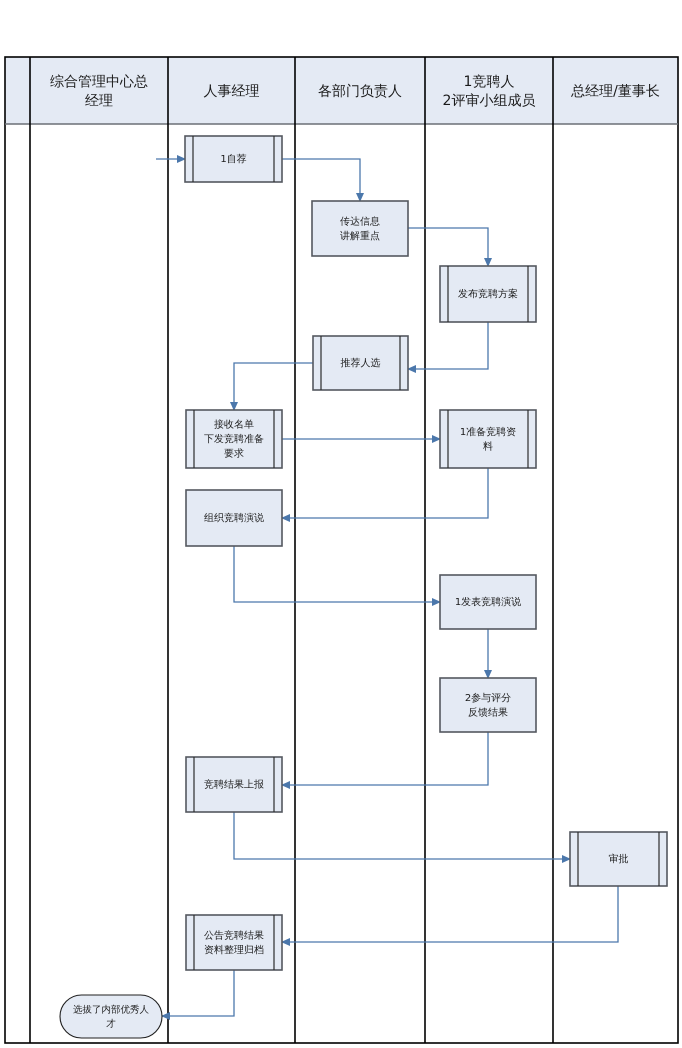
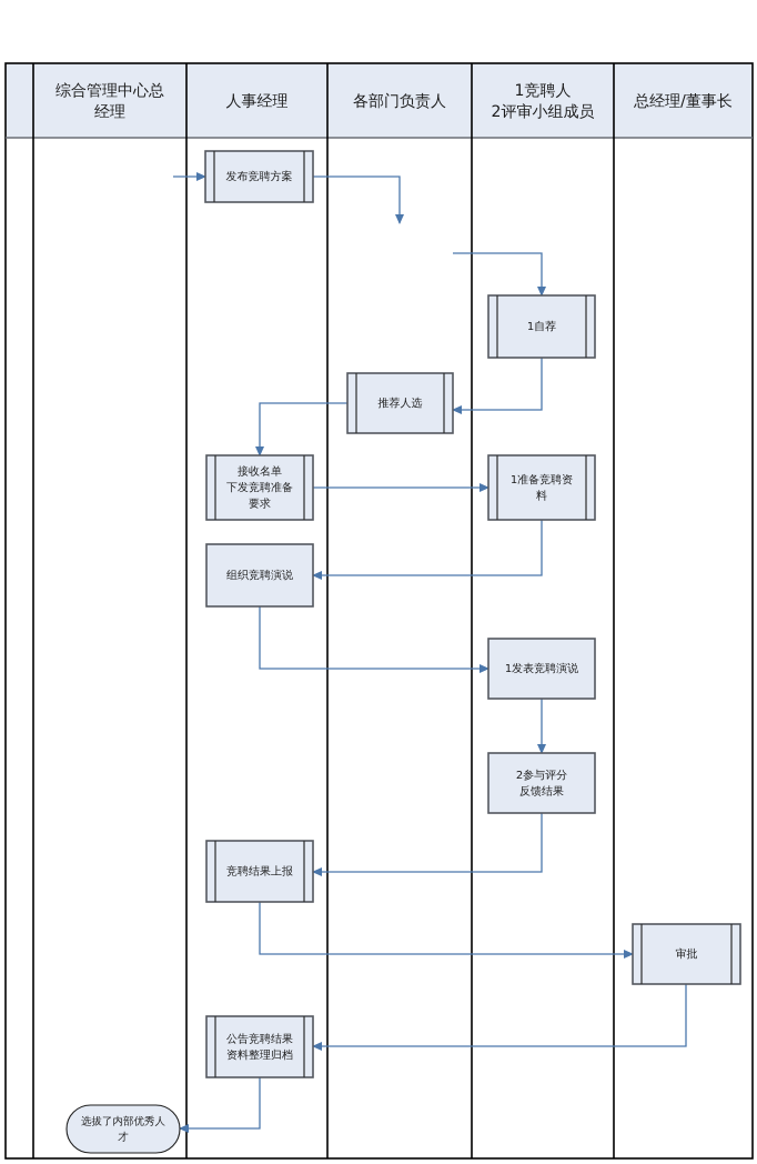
  综合管理中心总经理
  人事经理
  各部门负责人
  1竞聘人 2评审小组成员
  总经理/董事长
- 1自荐
+ 发布竞聘方案
- 传达信息讲解重点
- 发布竞聘方案
+ 1自荐
  推荐人选
  接收名单下发竞聘准备要求
  1准备竞聘资料
  组织竞聘演说
  1发表竞聘演说
  2参与评分反馈结果
  竞聘结果上报
  审批
  公告竞聘结果资料整理归档
  选拔了内部优秀人才
